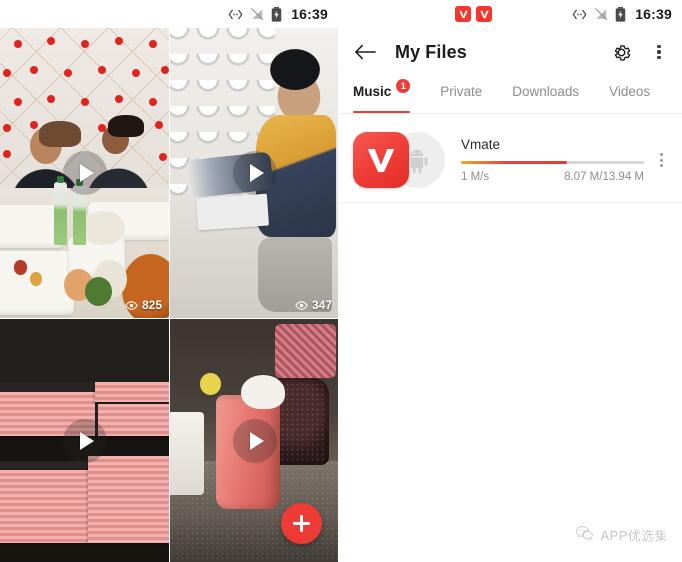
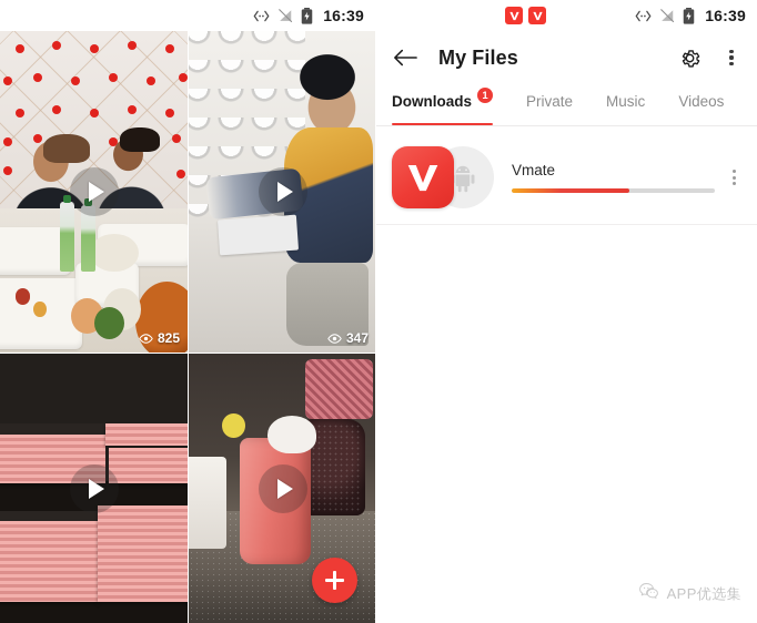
  16:39
  825
  347
  16:39
  My Files
- Music
+ Downloads
  1
  Private
- Downloads
+ Music
  Videos
  Vmate
- 1 M/s
- 8.07 M/13.94 M
  APP优选集
